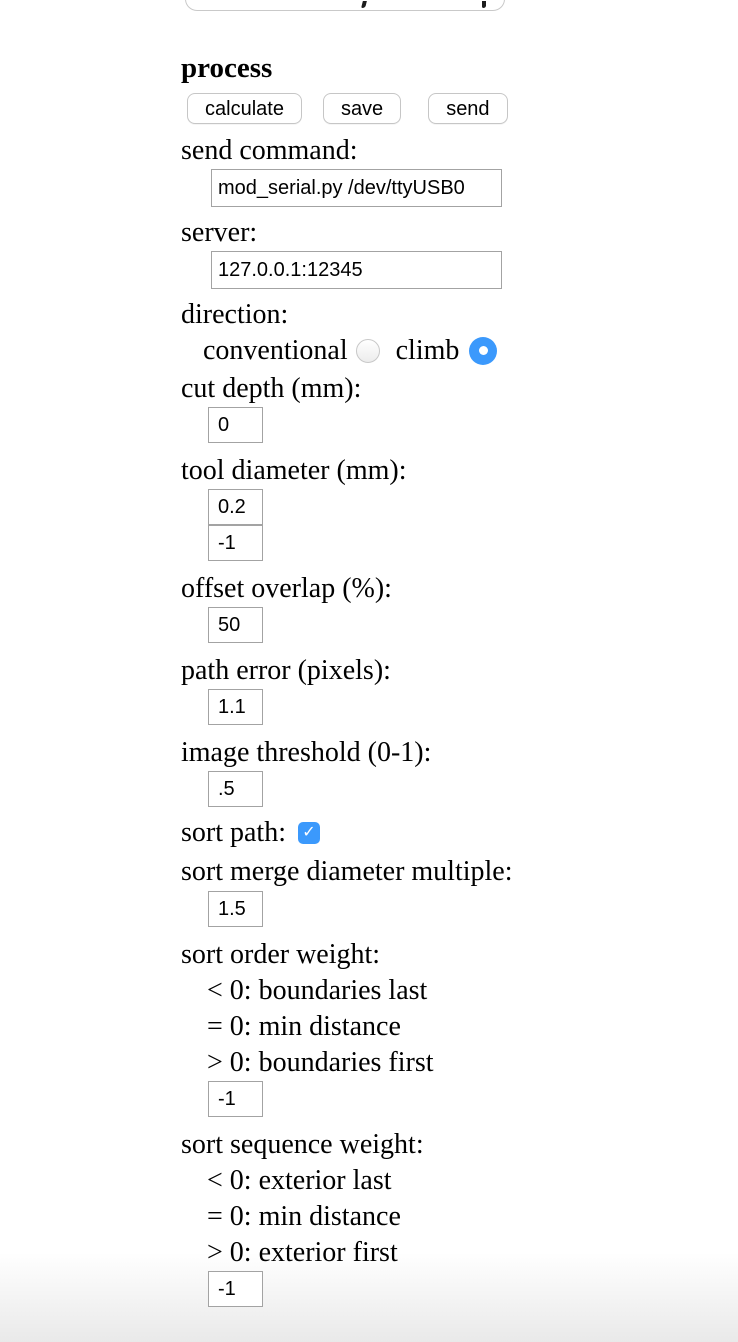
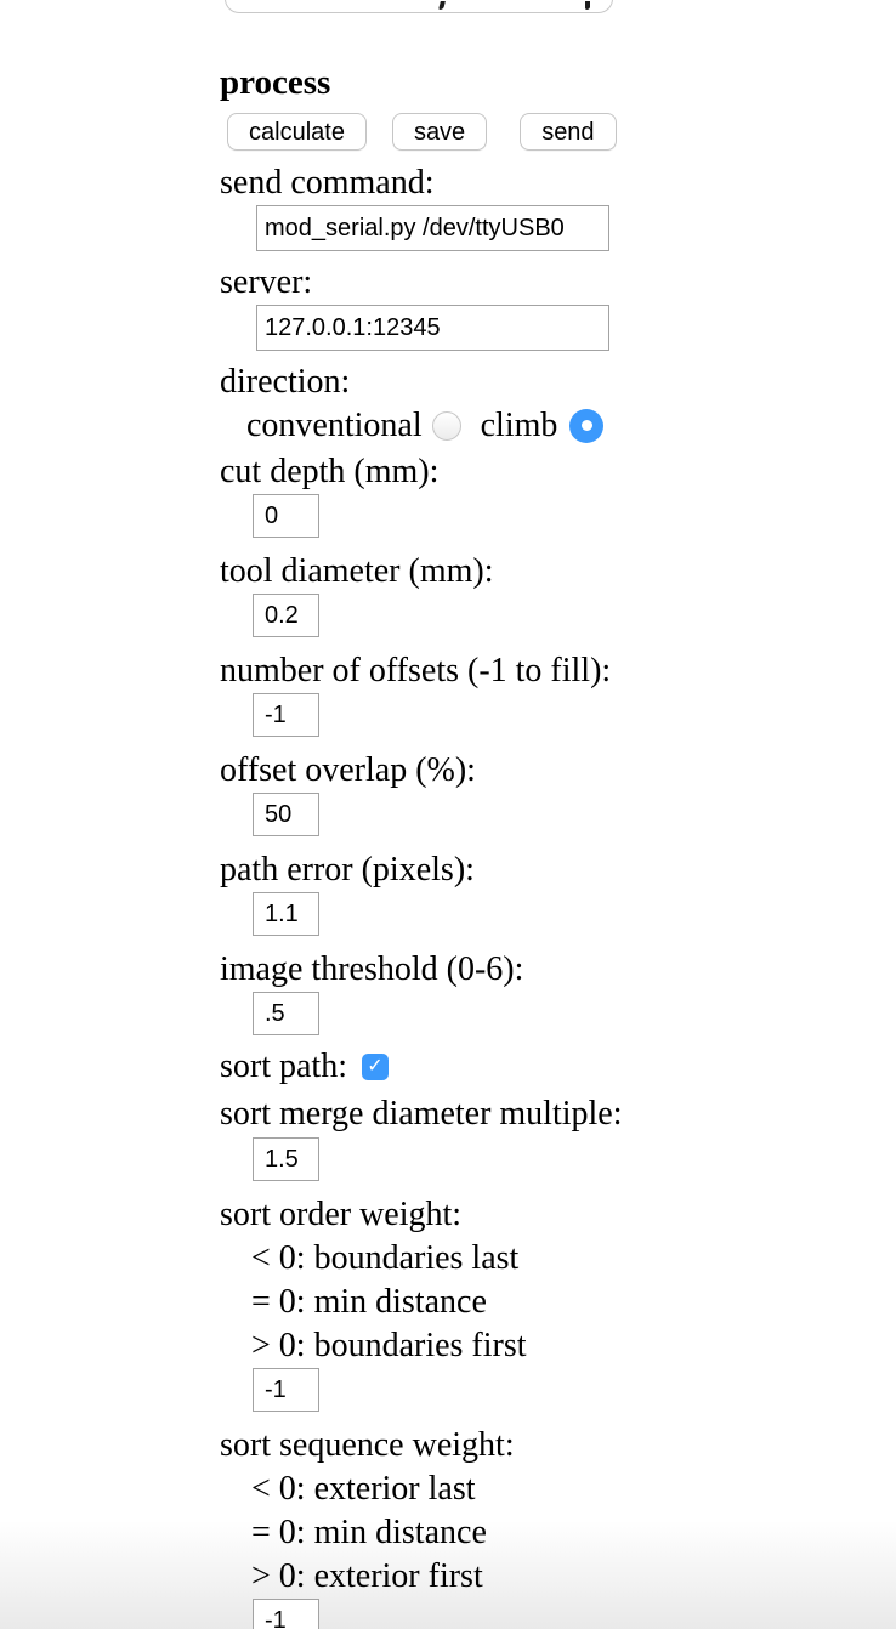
  process
  calculate
  save
  send
  send command:
  mod_serial.py /dev/ttyUSB0
  server:
  127.0.0.1:12345
  direction:
  conventional
  climb
  cut depth (mm):
  0
  tool diameter (mm):
  0.2
+ number of offsets (-1 to fill):
  -1
  offset overlap (%):
  50
  path error (pixels):
  1.1
- image threshold (0-1):
+ image threshold (0-6):
  .5
  sort path:
  ✓
  sort merge diameter multiple:
  1.5
  sort order weight:
  < 0: boundaries last
  = 0: min distance
  > 0: boundaries first
  -1
  sort sequence weight:
  < 0: exterior last
  = 0: min distance
  > 0: exterior first
  -1
